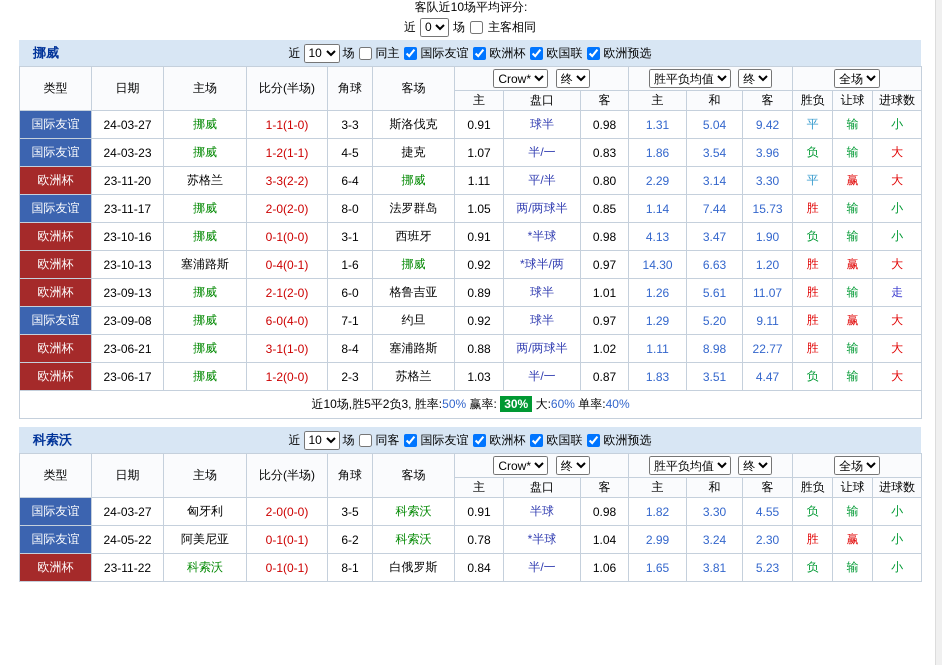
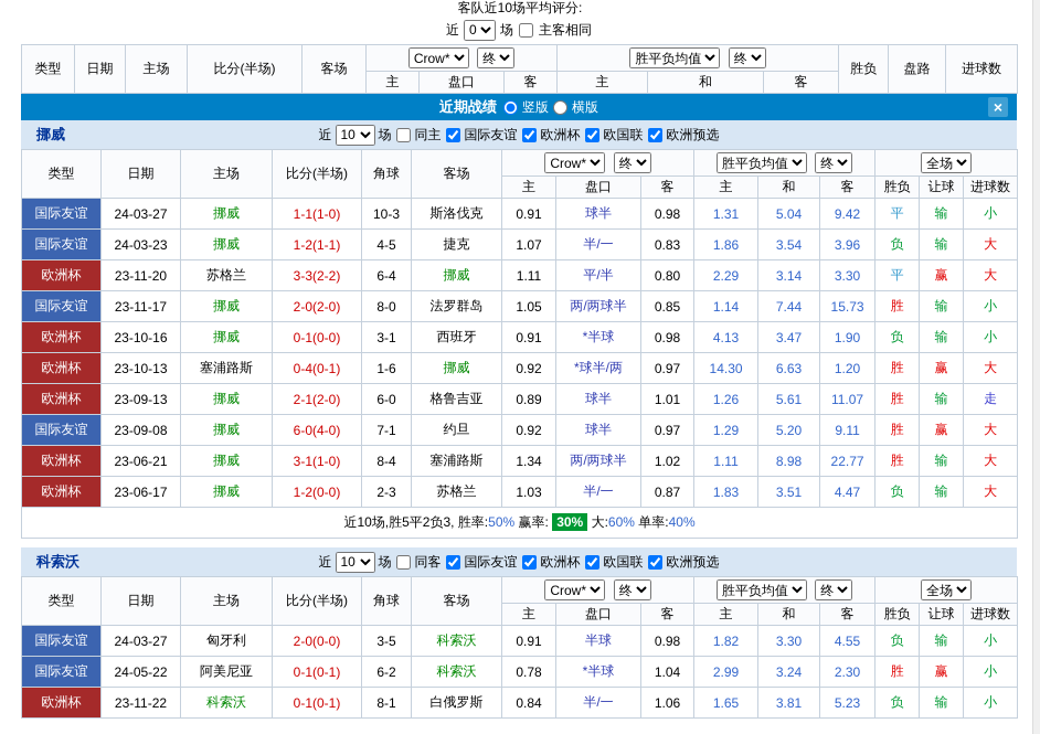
  客队近10场平均评分:
  近
  0
  场
  主客相同
+ 类型	日期	主场	比分(半场)	客场	Crow* 终	胜平负均值 终	胜负	盘路	进球数
+ 主	盘口	客	主	和	客
+ 近期战绩
+ 竖版
+ 横版
+ ×
  挪威
  近
  10
  场
  同主
  国际友谊
  欧洲杯
  欧国联
  欧洲预选
  类型	日期	主场	比分(半场)	角球	客场	Crow* 终	胜平负均值 终	全场
  主	盘口	客	主	和	客	胜负	让球	进球数
- 国际友谊	24-03-27	挪威	1-1(1-0)	3-3	斯洛伐克	0.91	球半	0.98	1.31	5.04	9.42	平	输	小
+ 国际友谊	24-03-27	挪威	1-1(1-0)	10-3	斯洛伐克	0.91	球半	0.98	1.31	5.04	9.42	平	输	小
  国际友谊	24-03-23	挪威	1-2(1-1)	4-5	捷克	1.07	半/一	0.83	1.86	3.54	3.96	负	输	大
  欧洲杯	23-11-20	苏格兰	3-3(2-2)	6-4	挪威	1.11	平/半	0.80	2.29	3.14	3.30	平	赢	大
  国际友谊	23-11-17	挪威	2-0(2-0)	8-0	法罗群岛	1.05	两/两球半	0.85	1.14	7.44	15.73	胜	输	小
  欧洲杯	23-10-16	挪威	0-1(0-0)	3-1	西班牙	0.91	*半球	0.98	4.13	3.47	1.90	负	输	小
  欧洲杯	23-10-13	塞浦路斯	0-4(0-1)	1-6	挪威	0.92	*球半/两	0.97	14.30	6.63	1.20	胜	赢	大
  欧洲杯	23-09-13	挪威	2-1(2-0)	6-0	格鲁吉亚	0.89	球半	1.01	1.26	5.61	11.07	胜	输	走
  国际友谊	23-09-08	挪威	6-0(4-0)	7-1	约旦	0.92	球半	0.97	1.29	5.20	9.11	胜	赢	大
- 欧洲杯	23-06-21	挪威	3-1(1-0)	8-4	塞浦路斯	0.88	两/两球半	1.02	1.11	8.98	22.77	胜	输	大
+ 欧洲杯	23-06-21	挪威	3-1(1-0)	8-4	塞浦路斯	1.34	两/两球半	1.02	1.11	8.98	22.77	胜	输	大
  欧洲杯	23-06-17	挪威	1-2(0-0)	2-3	苏格兰	1.03	半/一	0.87	1.83	3.51	4.47	负	输	大
  近10场,胜5平2负3, 胜率:50% 赢率: 30% 大:60% 单率:40%
  科索沃
  近
  10
  场
  同客
  国际友谊
  欧洲杯
  欧国联
  欧洲预选
  类型	日期	主场	比分(半场)	角球	客场	Crow* 终	胜平负均值 终	全场
  主	盘口	客	主	和	客	胜负	让球	进球数
  国际友谊	24-03-27	匈牙利	2-0(0-0)	3-5	科索沃	0.91	半球	0.98	1.82	3.30	4.55	负	输	小
  国际友谊	24-05-22	阿美尼亚	0-1(0-1)	6-2	科索沃	0.78	*半球	1.04	2.99	3.24	2.30	胜	赢	小
  欧洲杯	23-11-22	科索沃	0-1(0-1)	8-1	白俄罗斯	0.84	半/一	1.06	1.65	3.81	5.23	负	输	小
